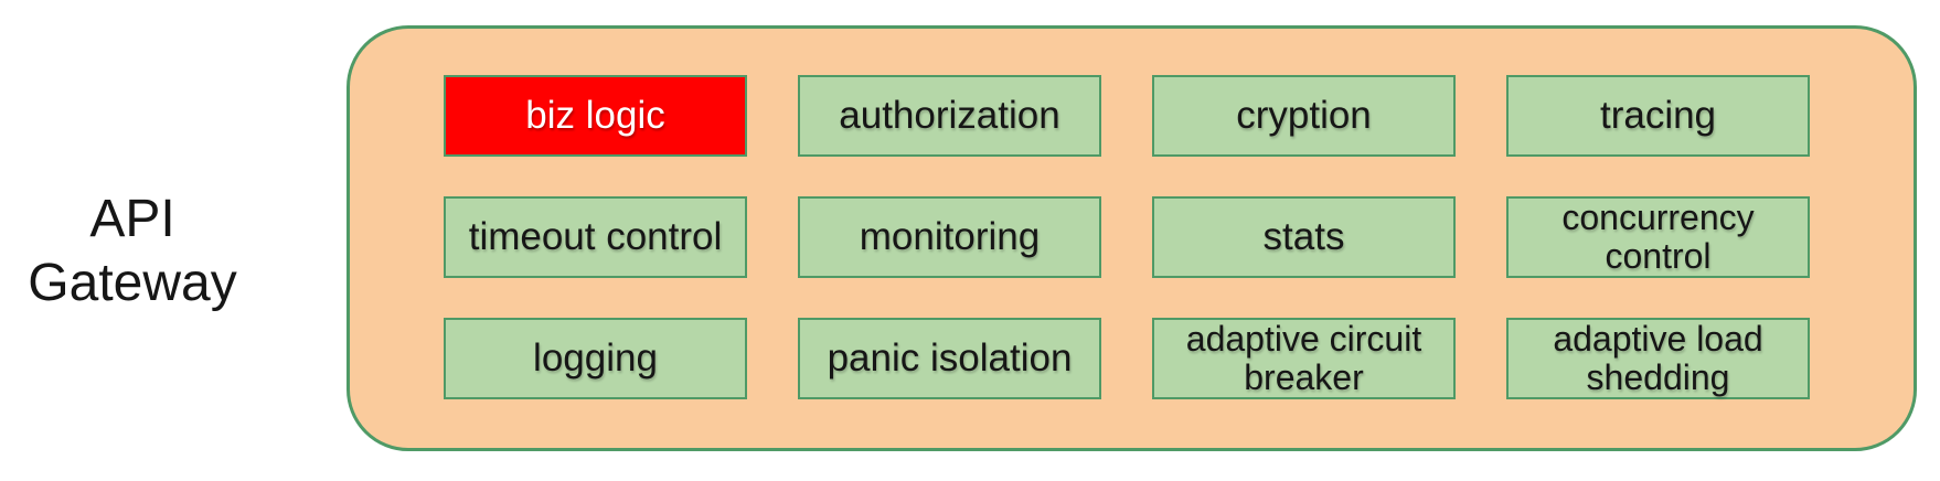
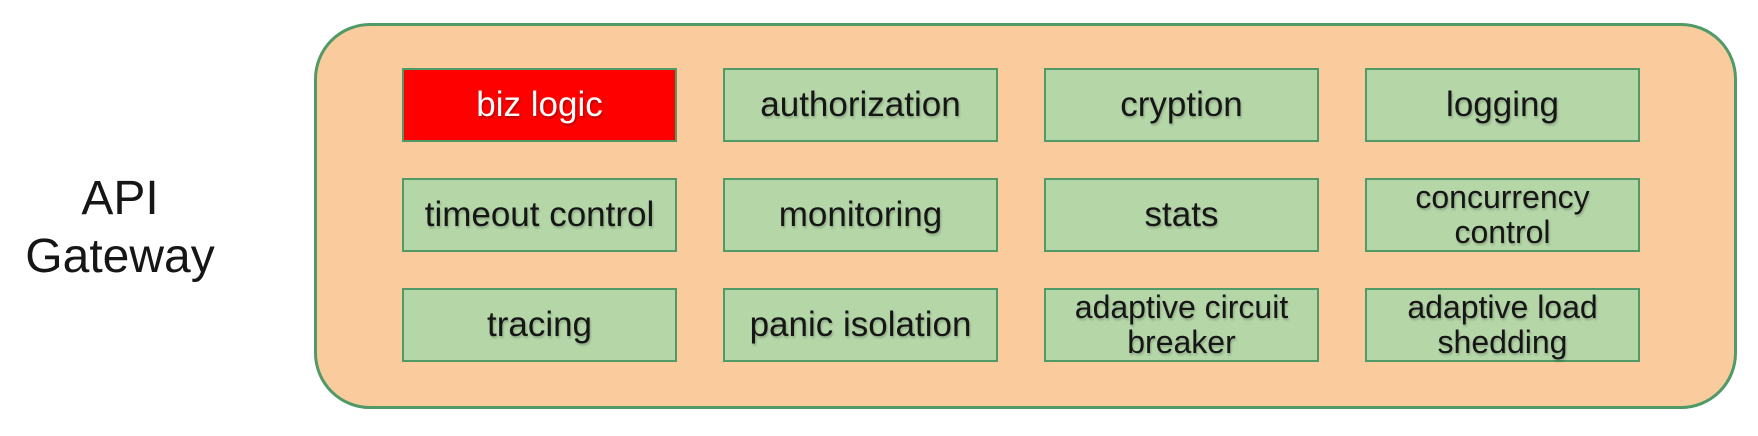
  API
  Gateway
  biz logic
  authorization
  cryption
- tracing
+ logging
  timeout control
  monitoring
  stats
  concurrency
  control
- logging
+ tracing
  panic isolation
  adaptive circuit
  breaker
  adaptive load
  shedding
